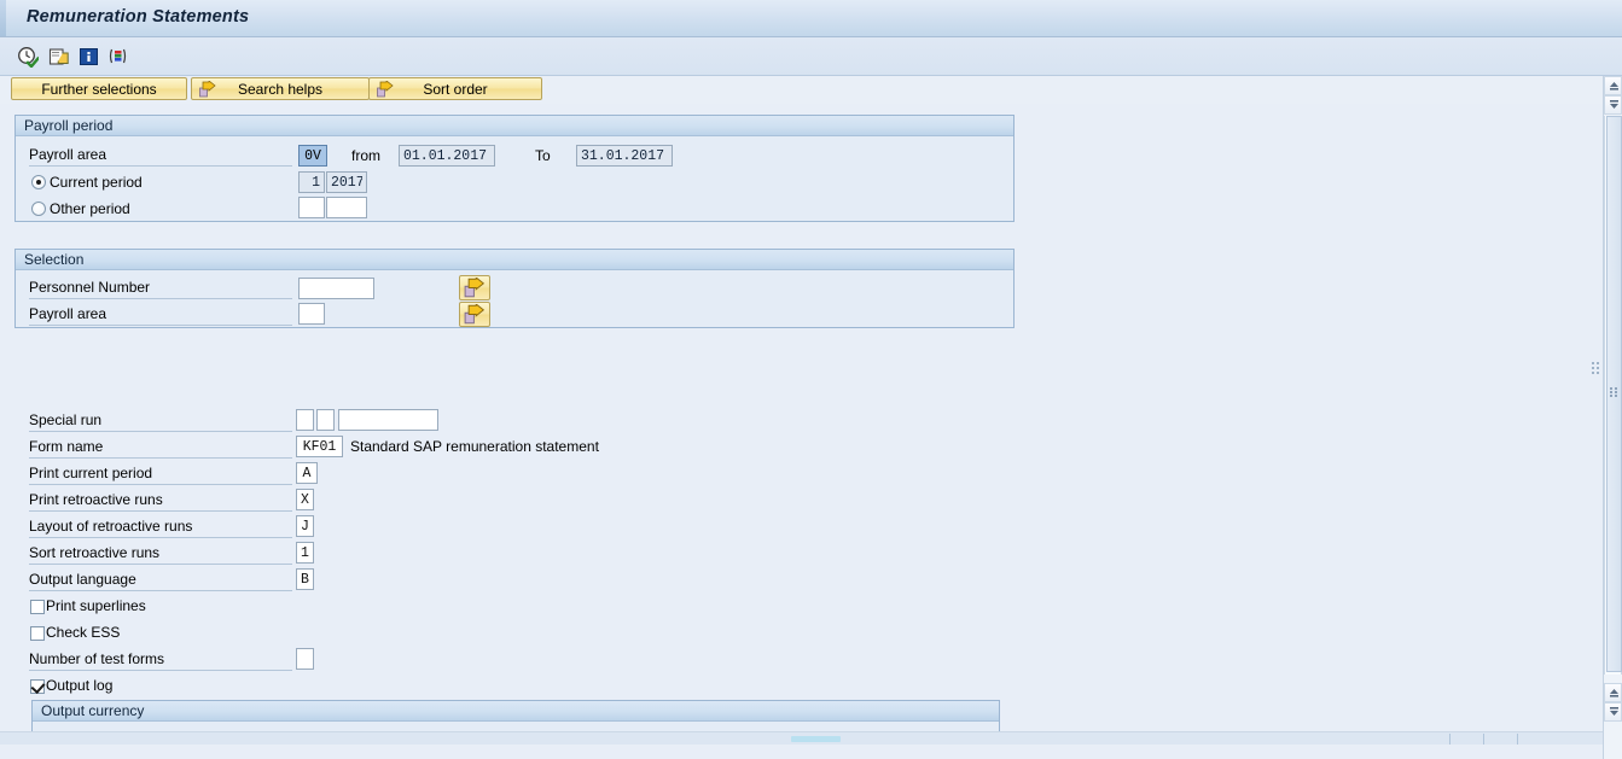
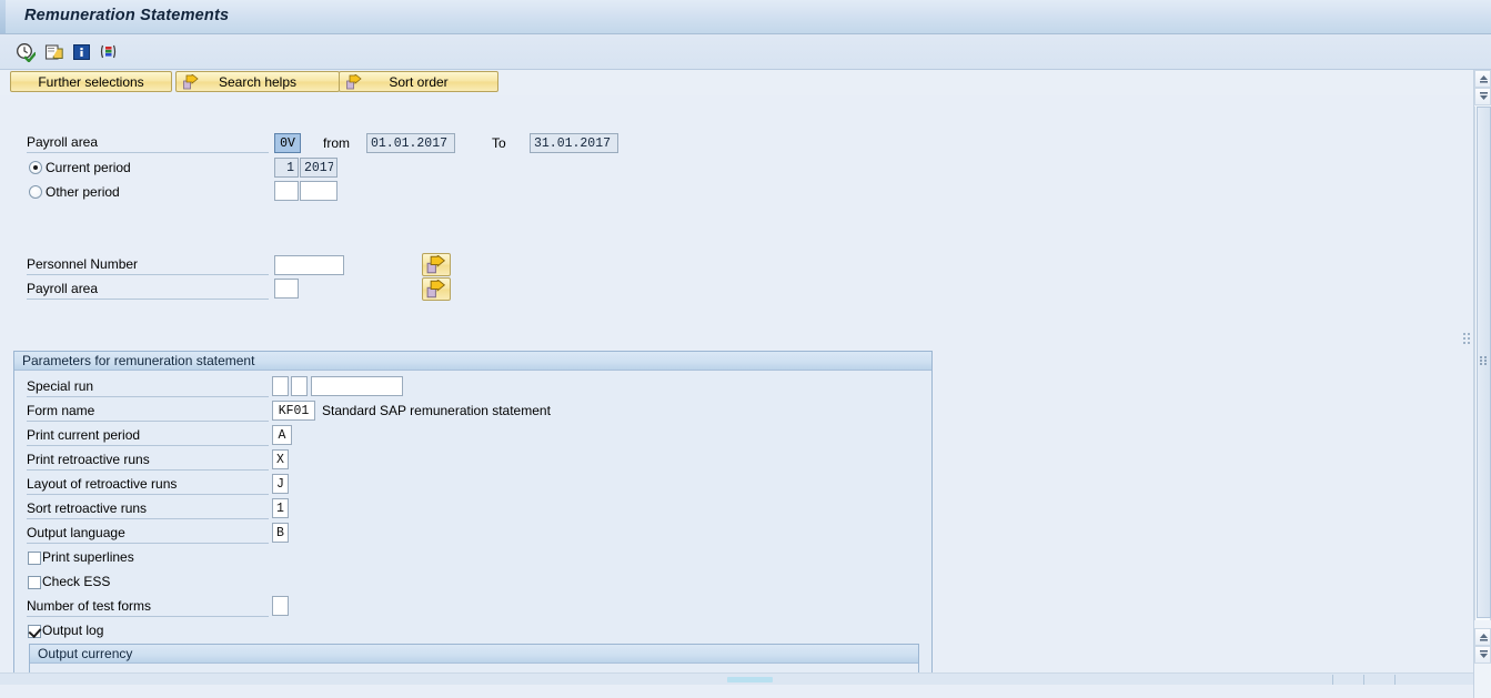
  Remuneration Statements
  Further selections
  Search helps
  Sort order
- Payroll period
  Payroll area
  0V
  from
  01.01.2017
  To
  31.01.2017
  Current period
  1
  2017
  Other period
- Selection
  Personnel Number
  Payroll area
+ Parameters for remuneration statement
  Special run
  Form name
  KF01
  Standard SAP remuneration statement
  Print current period
  A
  Print retroactive runs
  X
  Layout of retroactive runs
  J
  Sort retroactive runs
  1
  Output language
  B
  Print superlines
  Check ESS
  Number of test forms
  Output log
  Output currency
